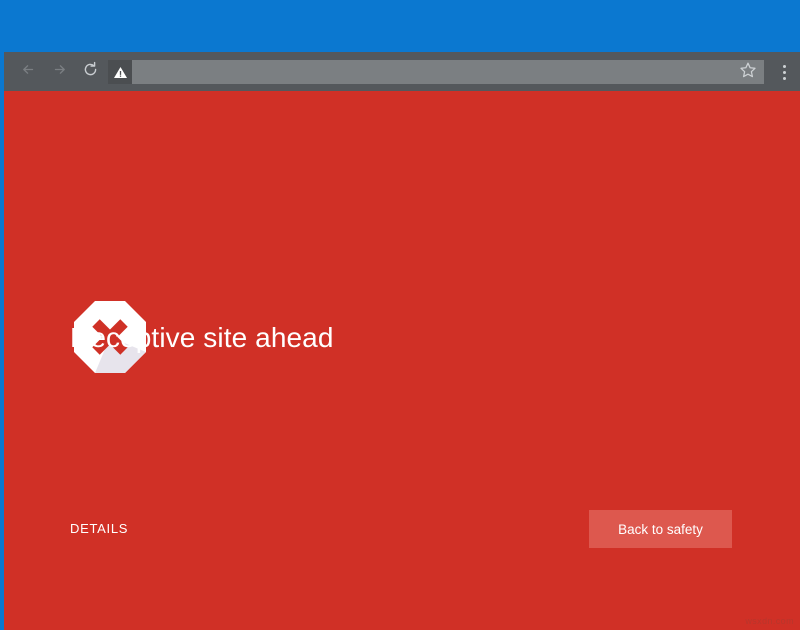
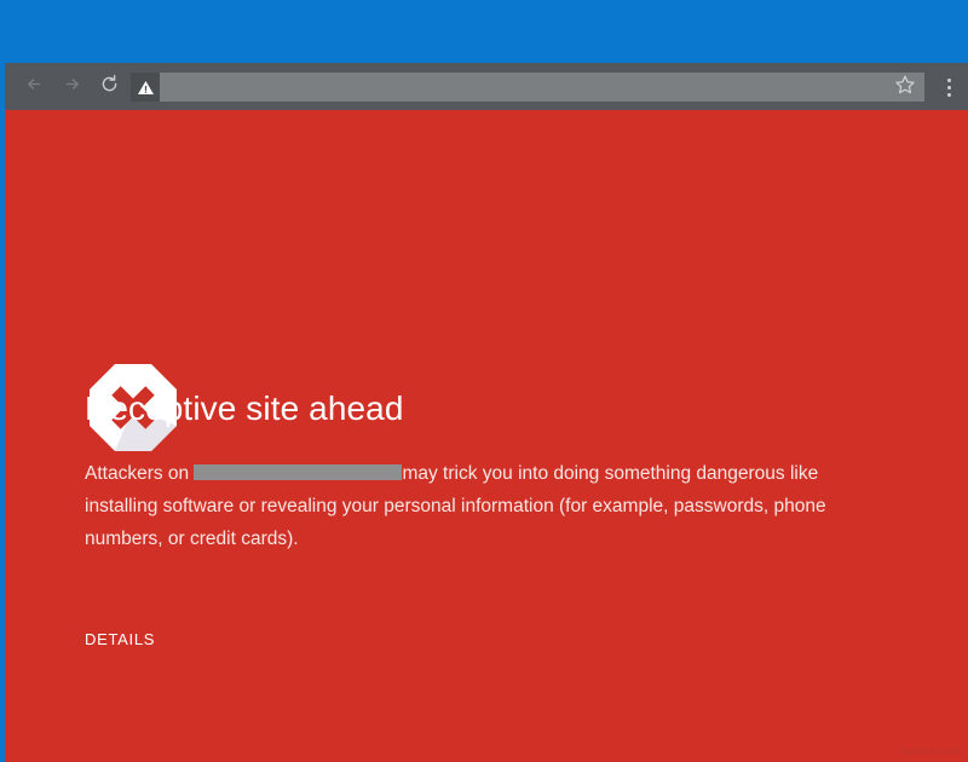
  Deceptive site ahead
+ Attackers on may trick you into doing something dangerous like installing software or revealing your personal information (for example, passwords, phone numbers, or credit cards).
  DETAILS
- Back to safety
